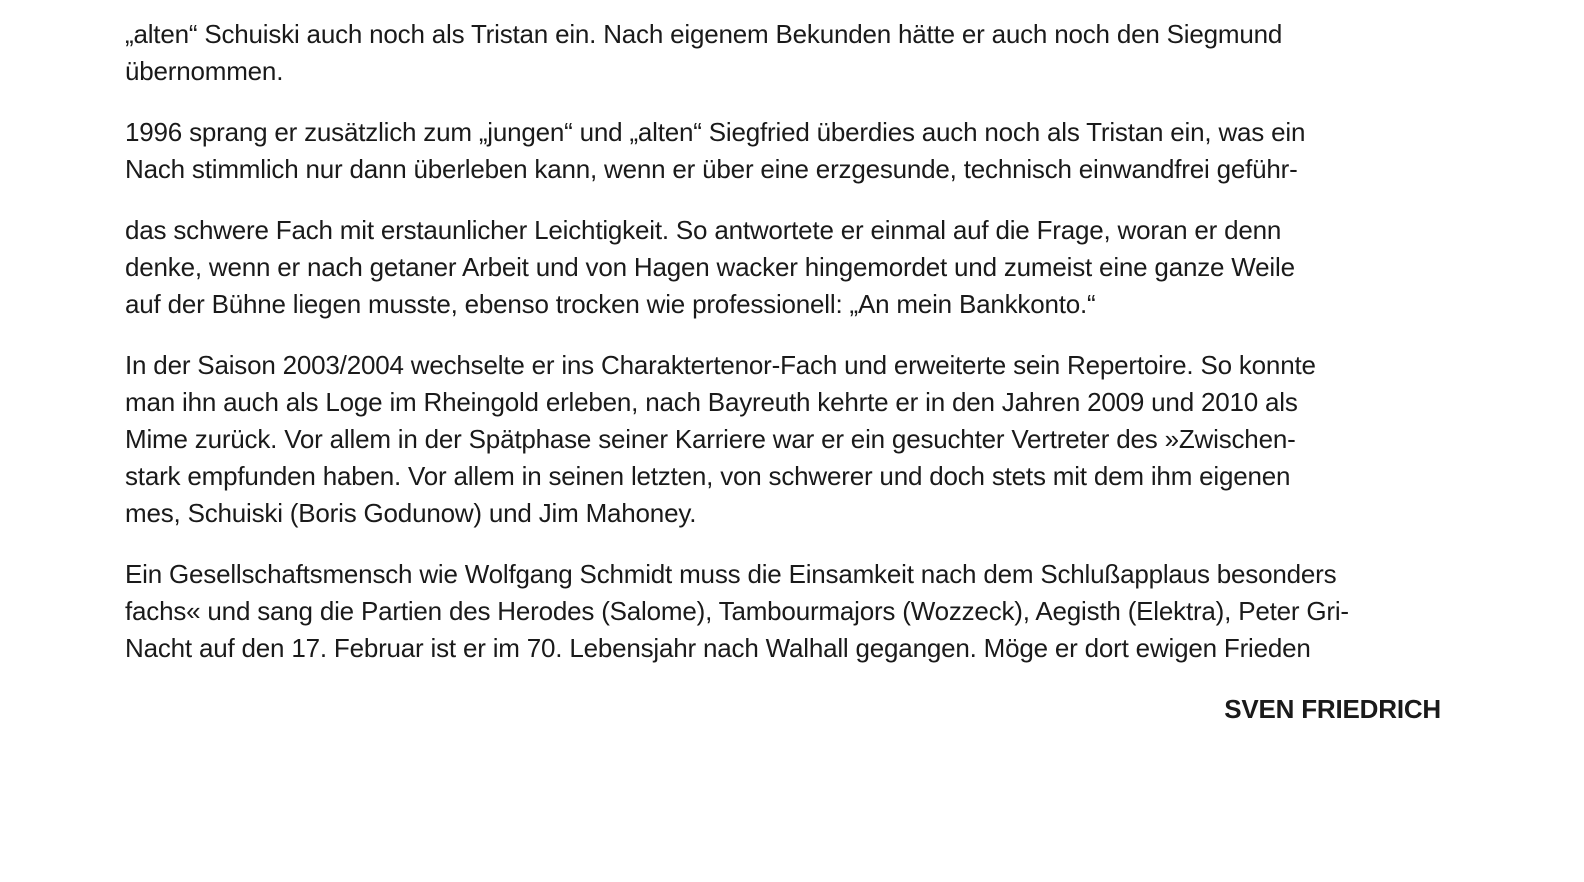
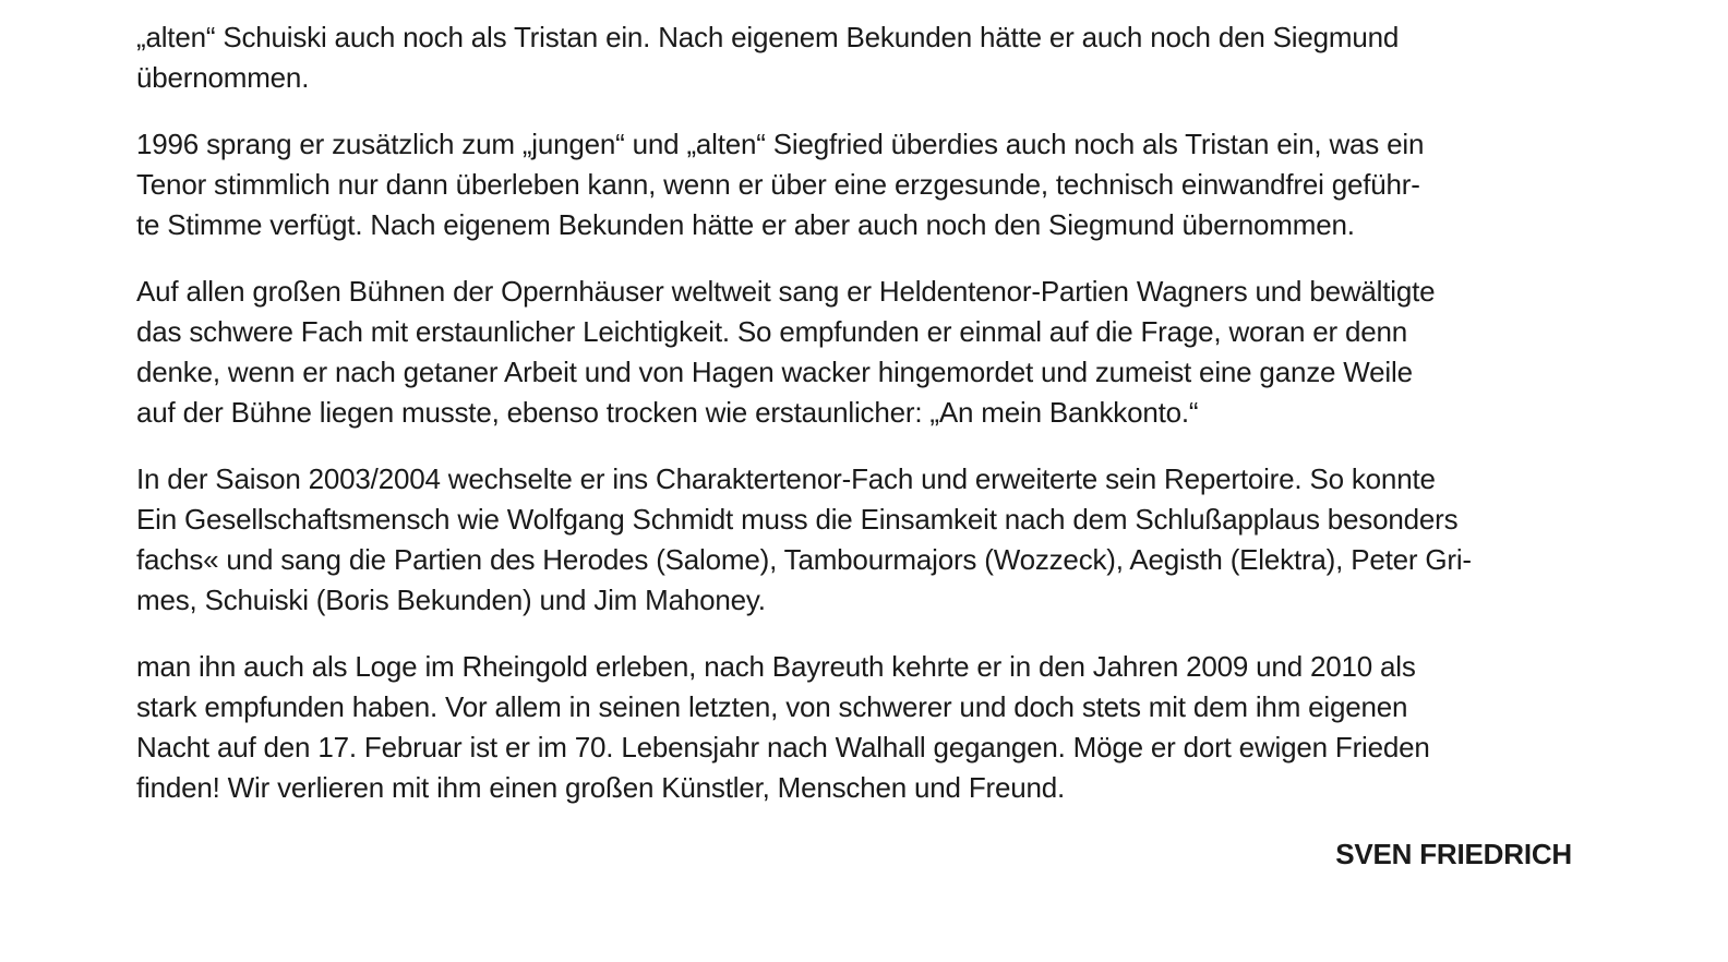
  „alten“ Schuiski auch noch als Tristan ein. Nach eigenem Bekunden hätte er auch noch den Siegmund
  übernommen.
  1996 sprang er zusätzlich zum „jungen“ und „alten“ Siegfried überdies auch noch als Tristan ein, was ein
- Nach stimmlich nur dann überleben kann, wenn er über eine erzgesunde, technisch einwandfrei geführ-
+ Tenor stimmlich nur dann überleben kann, wenn er über eine erzgesunde, technisch einwandfrei geführ-
+ te Stimme verfügt. Nach eigenem Bekunden hätte er aber auch noch den Siegmund übernommen.
+ Auf allen großen Bühnen der Opernhäuser weltweit sang er Heldentenor-Partien Wagners und bewältigte
- das schwere Fach mit erstaunlicher Leichtigkeit. So antwortete er einmal auf die Frage, woran er denn
+ das schwere Fach mit erstaunlicher Leichtigkeit. So empfunden er einmal auf die Frage, woran er denn
  denke, wenn er nach getaner Arbeit und von Hagen wacker hingemordet und zumeist eine ganze Weile
- auf der Bühne liegen musste, ebenso trocken wie professionell: „An mein Bankkonto.“
+ auf der Bühne liegen musste, ebenso trocken wie erstaunlicher: „An mein Bankkonto.“
  In der Saison 2003/2004 wechselte er ins Charaktertenor-Fach und erweiterte sein Repertoire. So konnte
- man ihn auch als Loge im Rheingold erleben, nach Bayreuth kehrte er in den Jahren 2009 und 2010 als
+ Ein Gesellschaftsmensch wie Wolfgang Schmidt muss die Einsamkeit nach dem Schlußapplaus besonders
- Mime zurück. Vor allem in der Spätphase seiner Karriere war er ein gesuchter Vertreter des »Zwischen-
- stark empfunden haben. Vor allem in seinen letzten, von schwerer und doch stets mit dem ihm eigenen
+ fachs« und sang die Partien des Herodes (Salome), Tambourmajors (Wozzeck), Aegisth (Elektra), Peter Gri-
- mes, Schuiski (Boris Godunow) und Jim Mahoney.
+ mes, Schuiski (Boris Bekunden) und Jim Mahoney.
- Ein Gesellschaftsmensch wie Wolfgang Schmidt muss die Einsamkeit nach dem Schlußapplaus besonders
+ man ihn auch als Loge im Rheingold erleben, nach Bayreuth kehrte er in den Jahren 2009 und 2010 als
- fachs« und sang die Partien des Herodes (Salome), Tambourmajors (Wozzeck), Aegisth (Elektra), Peter Gri-
+ stark empfunden haben. Vor allem in seinen letzten, von schwerer und doch stets mit dem ihm eigenen
  Nacht auf den 17. Februar ist er im 70. Lebensjahr nach Walhall gegangen. Möge er dort ewigen Frieden
+ finden! Wir verlieren mit ihm einen großen Künstler, Menschen und Freund.
  SVEN FRIEDRICH
